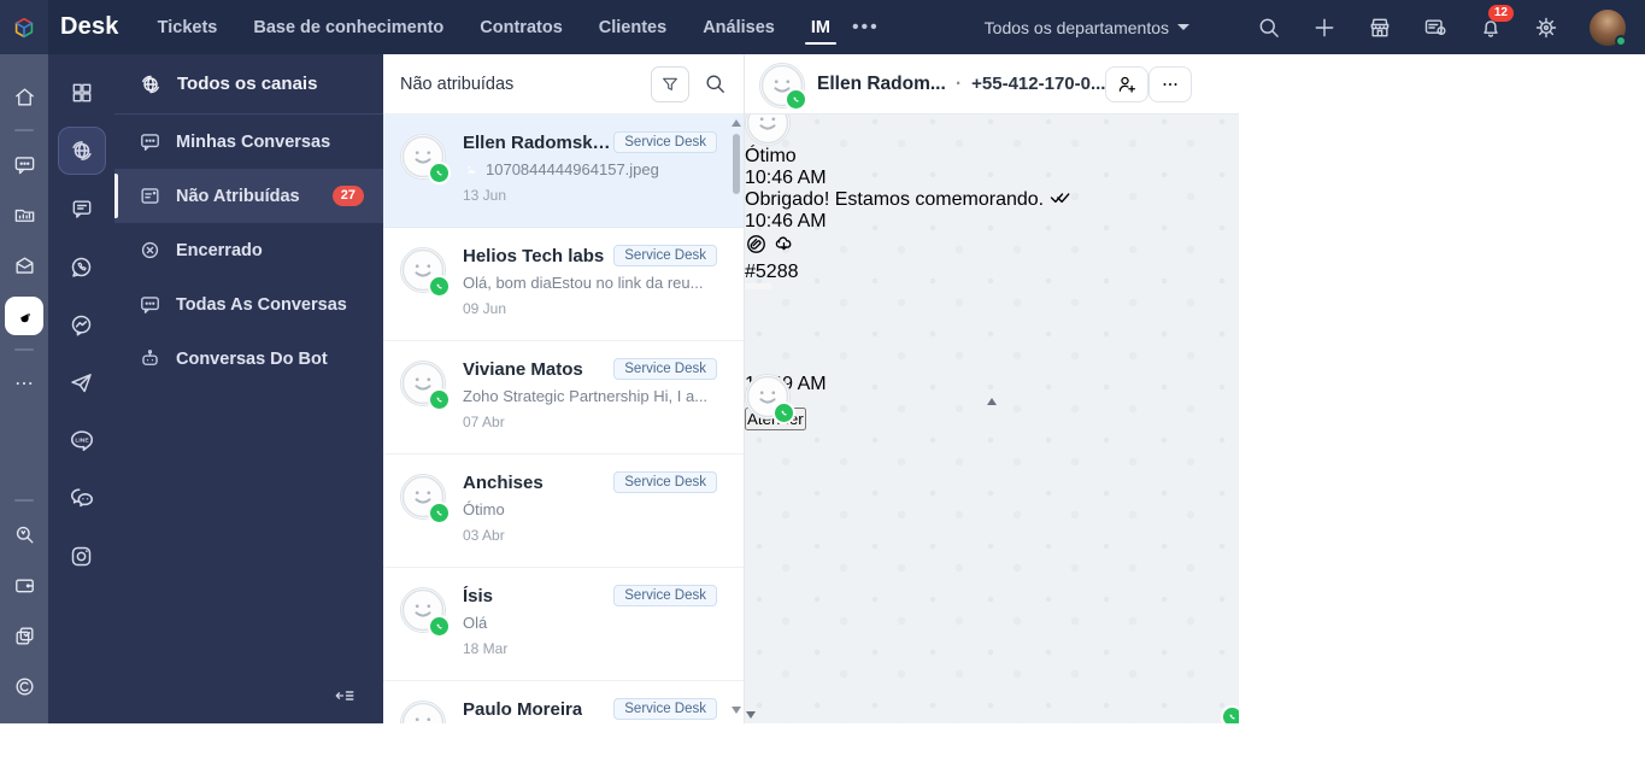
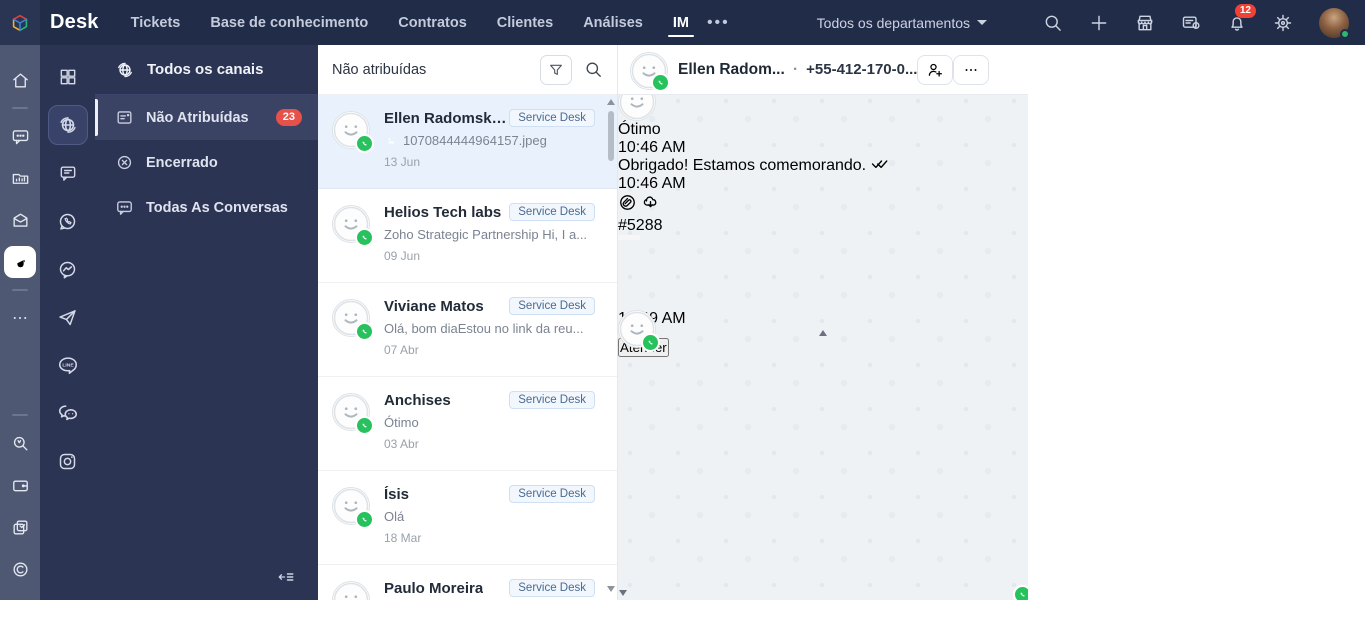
  Desk
  Tickets
  Base de conhecimento
  Contratos
  Clientes
  Análises
  IM
  •••
  Todos os departamentos
  12
  Todos os canais
- Minhas Conversas
  Não Atribuídas
- 27
+ 23
  Encerrado
  Todas As Conversas
- Conversas Do Bot
  Não atribuídas
  Ellen Radomski ..
  Service Desk
  1070844444964157.jpeg
  13 Jun
  Helios Tech labs
  Service Desk
- Olá, bom diaEstou no link da reu...
+ Zoho Strategic Partnership Hi, I a...
  09 Jun
  Viviane Matos
  Service Desk
- Zoho Strategic Partnership Hi, I a...
+ Olá, bom diaEstou no link da reu...
  07 Abr
  Anchises
  Service Desk
  Ótimo
  03 Abr
  Ísis
  Service Desk
  Olá
  18 Mar
  Paulo Moreira
  Service Desk
  Ótimo
  10:46 AM
  Obrigado! Estamos comemorando.
  10:46 AM
  #5288
  Ellen Radom...
  ·
  +55-412-170-0...
